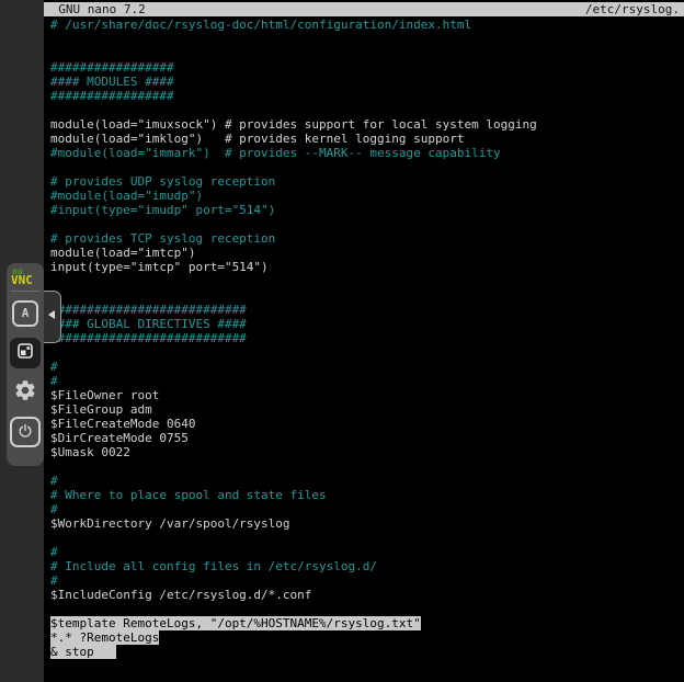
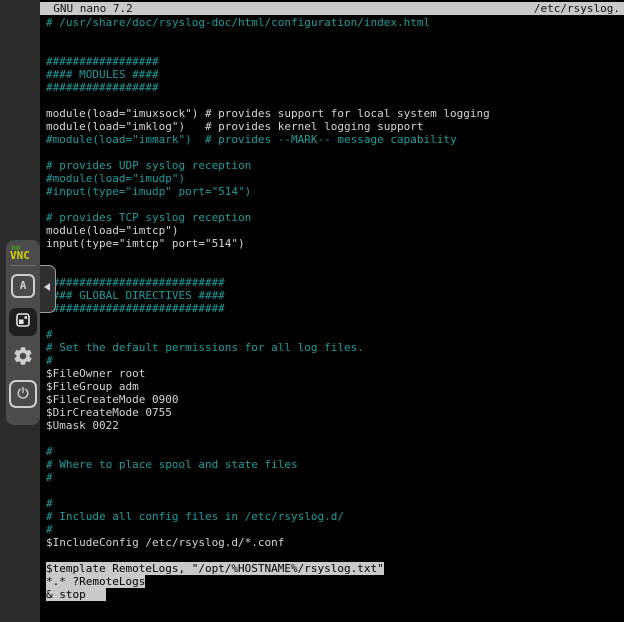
  GNU nano 7.2
  /etc/rsyslog.
  # /usr/share/doc/rsyslog-doc/html/configuration/index.html
  #################
  #### MODULES ####
  #################
  module(load="imuxsock") # provides support for local system logging
  module(load="imklog") # provides kernel logging support
  #module(load="immark") # provides --MARK-- message capability
  # provides UDP syslog reception
  #module(load="imudp")
  #input(type="imudp" port="514")
  # provides TCP syslog reception
  module(load="imtcp")
  input(type="imtcp" port="514")
  #########################
  ## GLOBAL DIRECTIVES ####
  ##########################
  #
+ # Set the default permissions for all log files.
  #
  $FileOwner root
  $FileGroup adm
- $FileCreateMode 0640
+ $FileCreateMode 0900
  $DirCreateMode 0755
  $Umask 0022
  #
  # Where to place spool and state files
  #
- $WorkDirectory /var/spool/rsyslog
  #
  # Include all config files in /etc/rsyslog.d/
  #
  $IncludeConfig /etc/rsyslog.d/*.conf
  $template RemoteLogs, "/opt/%HOSTNAME%/rsyslog.txt"
  *.* ?RemoteLogs
  & stop
  no
  VNC
  A
